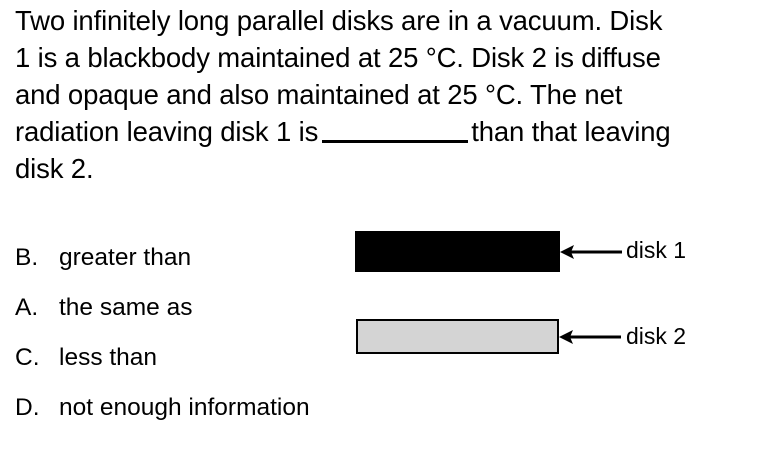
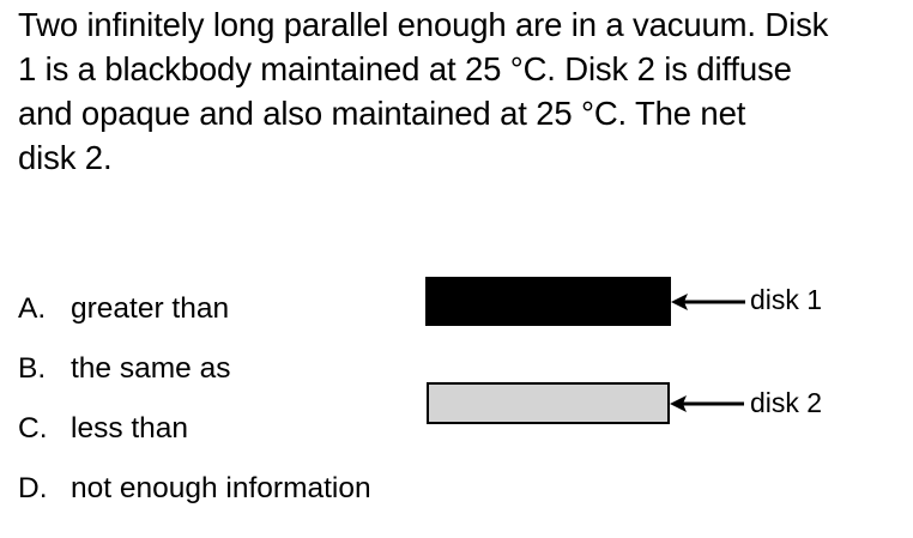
- Two infinitely long parallel disks are in a vacuum. Disk
+ Two infinitely long parallel enough are in a vacuum. Disk
  1 is a blackbody maintained at 25 °C. Disk 2 is diffuse
  and opaque and also maintained at 25 °C. The net
- radiation leaving disk 1 is than that leaving
  disk 2.
- B.
+ A.
  greater than
- A.
+ B.
  the same as
  C.
  less than
  D.
  not enough information
  disk 1
  disk 2
